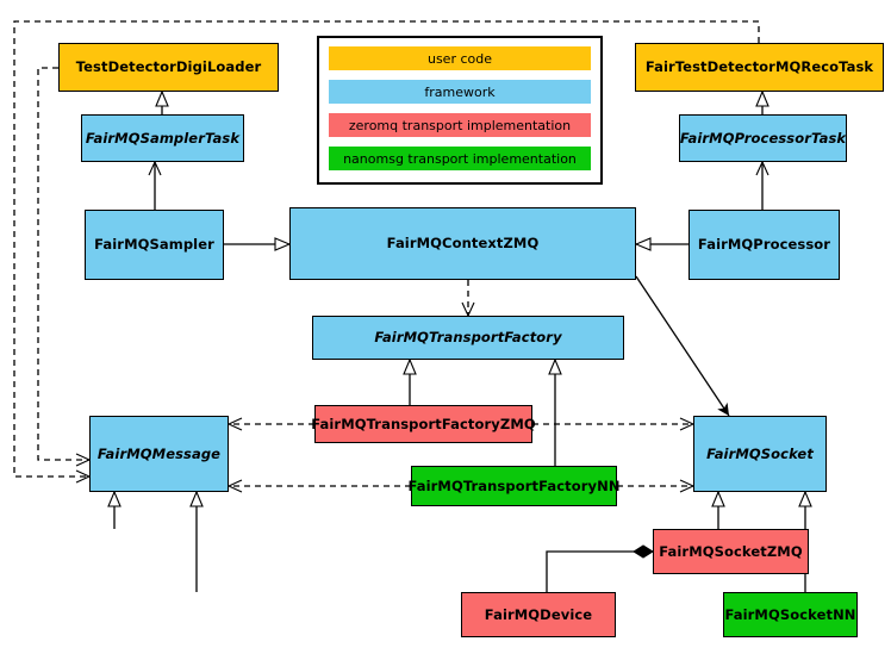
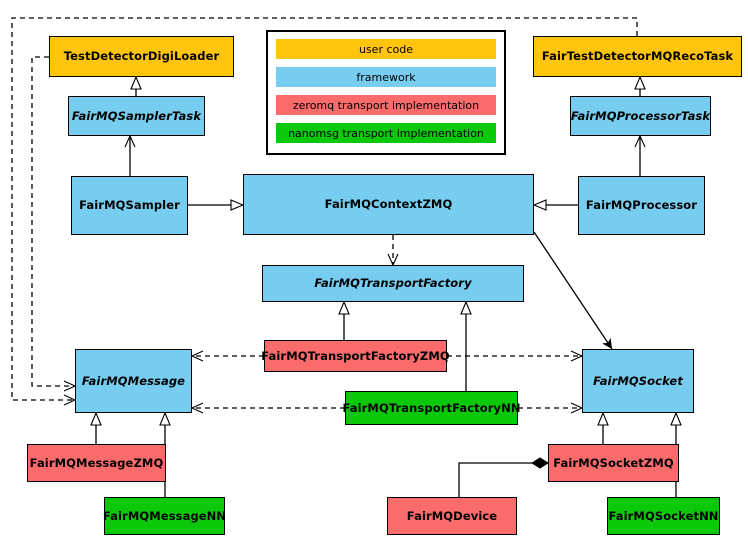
  TestDetectorDigiLoader
  FairMQSamplerTask
  FairMQSampler
  FairMQContextZMQ
  FairTestDetectorMQRecoTask
  FairMQProcessorTask
  FairMQProcessor
  FairMQTransportFactory
  FairMQTransportFactoryZMQ
  FairMQTransportFactoryNN
  FairMQMessage
+ FairMQMessageZMQ
+ FairMQMessageNN
  FairMQSocket
  FairMQSocketZMQ
  FairMQDevice
  FairMQSocketNN
  user code
  framework
  zeromq transport implementation
  nanomsg transport implementation
